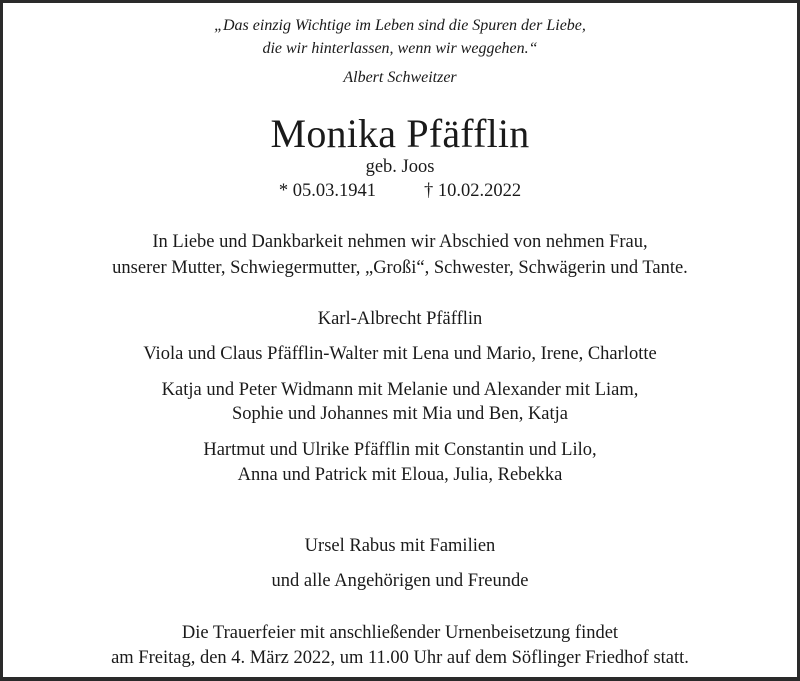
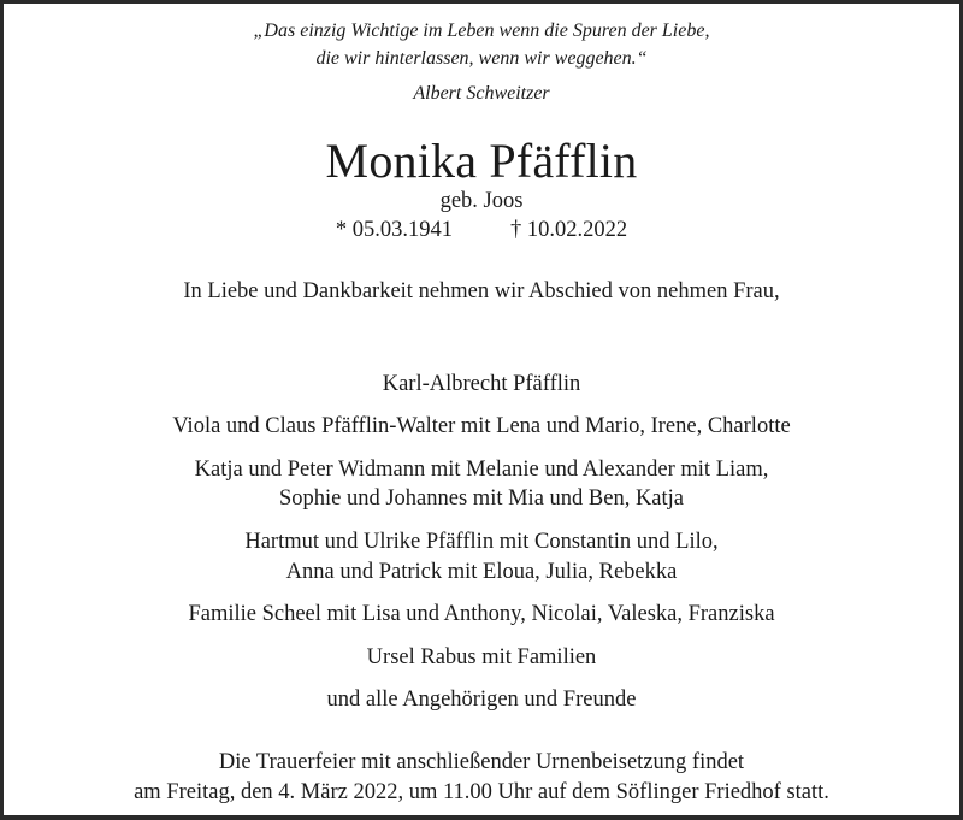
- „Das einzig Wichtige im Leben sind die Spuren der Liebe,
+ „Das einzig Wichtige im Leben wenn die Spuren der Liebe,
  die wir hinterlassen, wenn wir weggehen.“
  Albert Schweitzer
  Monika Pfäfflin
  geb. Joos
  * 05.03.1941 † 10.02.2022
  In Liebe und Dankbarkeit nehmen wir Abschied von nehmen Frau,
- unserer Mutter, Schwiegermutter, „Großi“, Schwester, Schwägerin und Tante.
  Karl-Albrecht Pfäfflin
  Viola und Claus Pfäfflin-Walter mit Lena und Mario, Irene, Charlotte
  Katja und Peter Widmann mit Melanie und Alexander mit Liam,
  Sophie und Johannes mit Mia und Ben, Katja
  Hartmut und Ulrike Pfäfflin mit Constantin und Lilo,
  Anna und Patrick mit Eloua, Julia, Rebekka
+ Familie Scheel mit Lisa und Anthony, Nicolai, Valeska, Franziska
  Ursel Rabus mit Familien
  und alle Angehörigen und Freunde
  Die Trauerfeier mit anschließender Urnenbeisetzung findet
  am Freitag, den 4. März 2022, um 11.00 Uhr auf dem Söflinger Friedhof statt.
